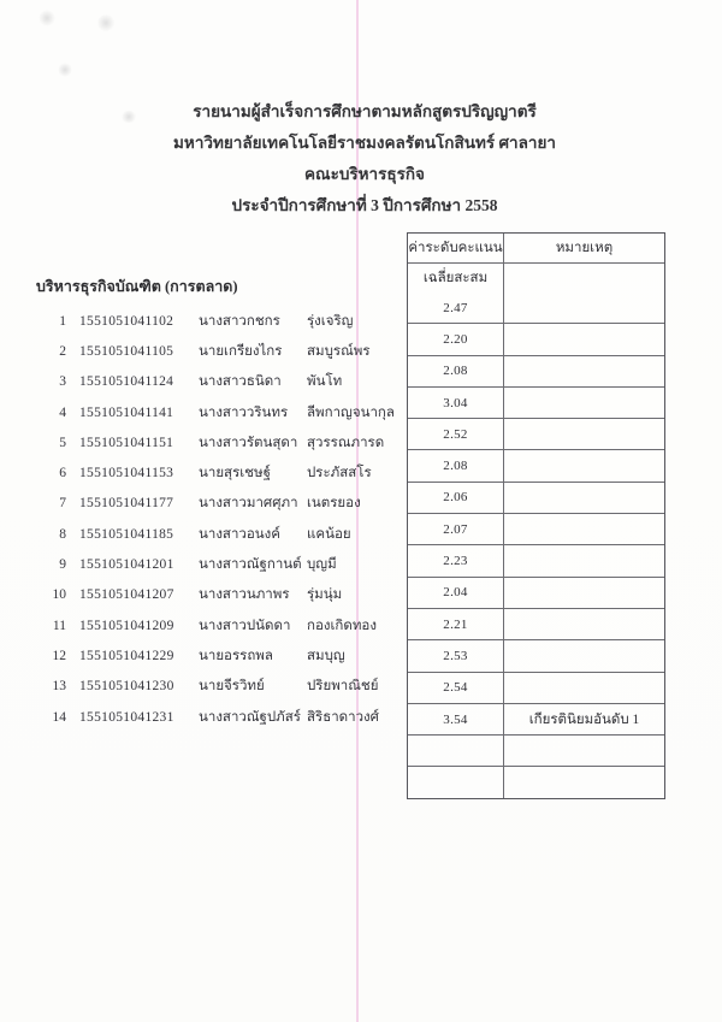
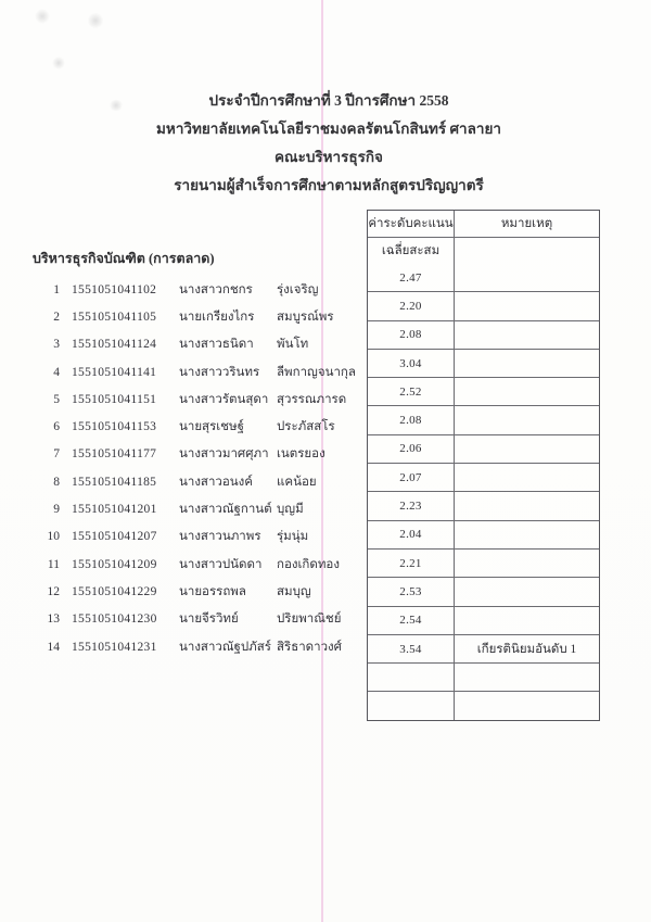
- รายนามผู้สำเร็จการศึกษาตามหลักสูตรปริญญาตรี
+ ประจำปีการศึกษาที่ 3 ปีการศึกษา 2558
  มหาวิทยาลัยเทคโนโลยีราชมงคลรัตนโกสินทร์ ศาลายา
  คณะบริหารธุรกิจ
- ประจำปีการศึกษาที่ 3 ปีการศึกษา 2558
+ รายนามผู้สำเร็จการศึกษาตามหลักสูตรปริญญาตรี
  บริหารธุรกิจบัณฑิต (การตลาด)
  1
  1551051041102
  นางสาวกชกร
  รุ่งเจริญ
  2
  1551051041105
  นายเกรียงไกร
  สมบูรณ์พร
  3
  1551051041124
  นางสาวธนิดา
  พันโท
  4
  1551051041141
  นางสาววรินทร
  ลีพกาญจนากุล
  5
  1551051041151
  นางสาวรัตนสุดา
  สุวรรณภารด
  6
  1551051041153
  นายสุรเชษฐ์
  ประภัสสโร
  7
  1551051041177
  นางสาวมาศศุภา
  เนตรยอง
  8
  1551051041185
  นางสาวอนงค์
  แคน้อย
  9
  1551051041201
  นางสาวณัฐกานต์
  บุญมี
  10
  1551051041207
  นางสาวนภาพร
  รุ่มนุ่ม
  11
  1551051041209
  นางสาวปนัดดา
  กองเกิดทอง
  12
  1551051041229
  นายอรรถพล
  สมบุญ
  13
  1551051041230
  นายจีรวิทย์
  ปริยพาณิชย์
  14
  1551051041231
  นางสาวณัฐปภัสร์
  สิริธาดาวงศ์
  ค่าระดับคะแนน
  หมายเหตุ
  เฉลี่ยสะสม
  2.47
  2.20
  2.08
  3.04
  2.52
  2.08
  2.06
  2.07
  2.23
  2.04
  2.21
  2.53
  2.54
  3.54
  เกียรตินิยมอันดับ 1
